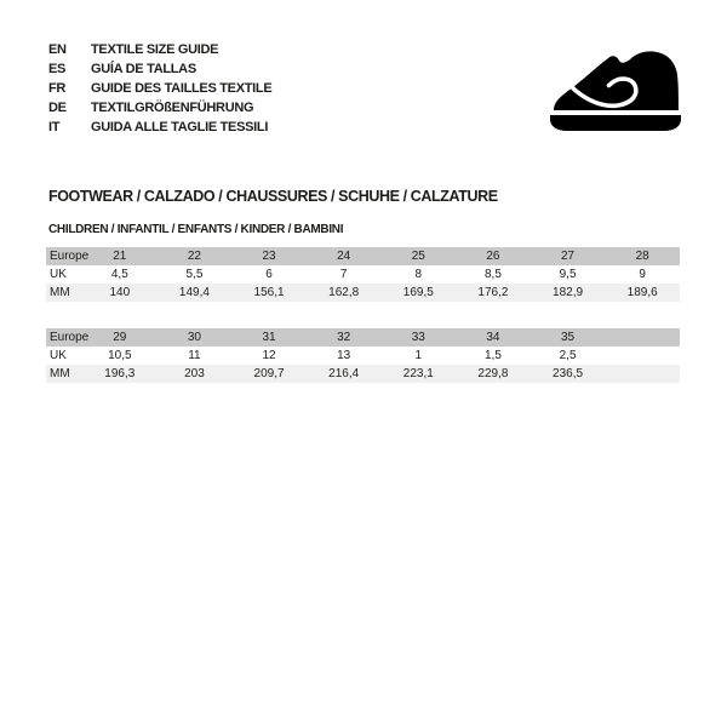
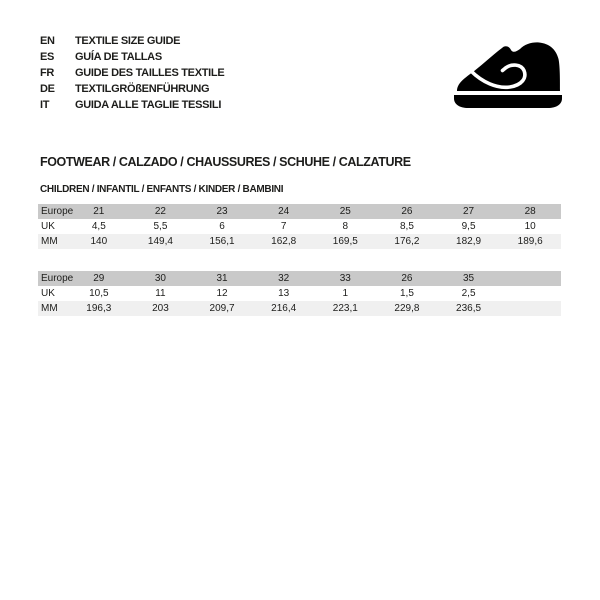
  EN
  TEXTILE SIZE GUIDE
  ES
  GUÍA DE TALLAS
  FR
  GUIDE DES TAILLES TEXTILE
  DE
  TEXTILGRÖßENFÜHRUNG
  IT
  GUIDA ALLE TAGLIE TESSILI
  FOOTWEAR / CALZADO / CHAUSSURES / SCHUHE / CALZATURE
  CHILDREN / INFANTIL / ENFANTS / KINDER / BAMBINI
  Europe	21	22	23	24	25	26	27	28
- UK	4,5	5,5	6	7	8	8,5	9,5	9
+ UK	4,5	5,5	6	7	8	8,5	9,5	10
  MM	140	149,4	156,1	162,8	169,5	176,2	182,9	189,6
- Europe	29	30	31	32	33	34	35
+ Europe	29	30	31	32	33	26	35
  UK	10,5	11	12	13	1	1,5	2,5
  MM	196,3	203	209,7	216,4	223,1	229,8	236,5
